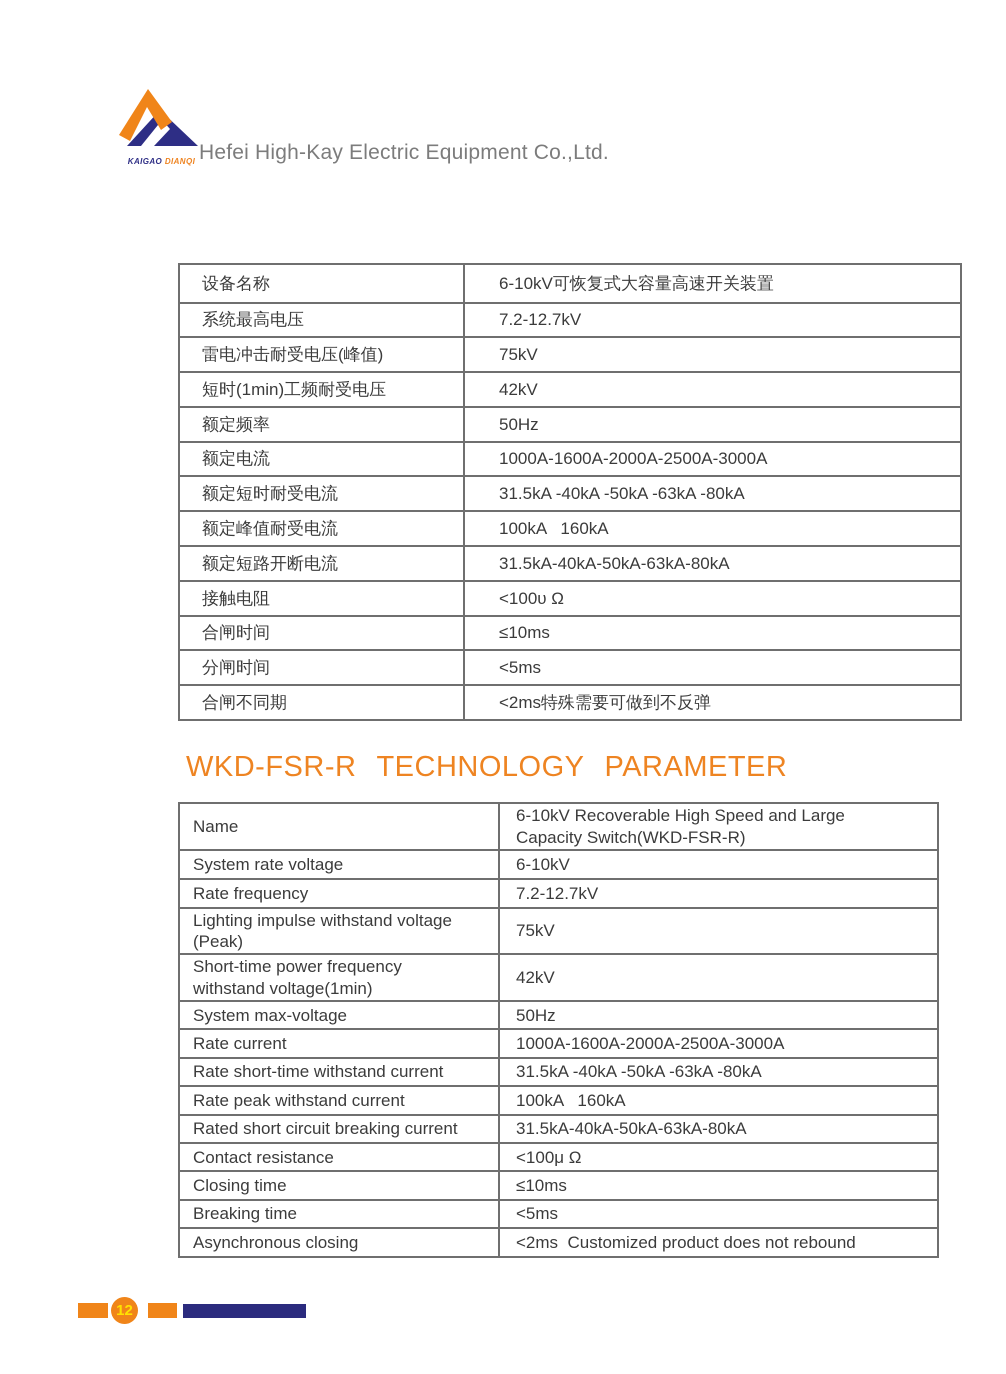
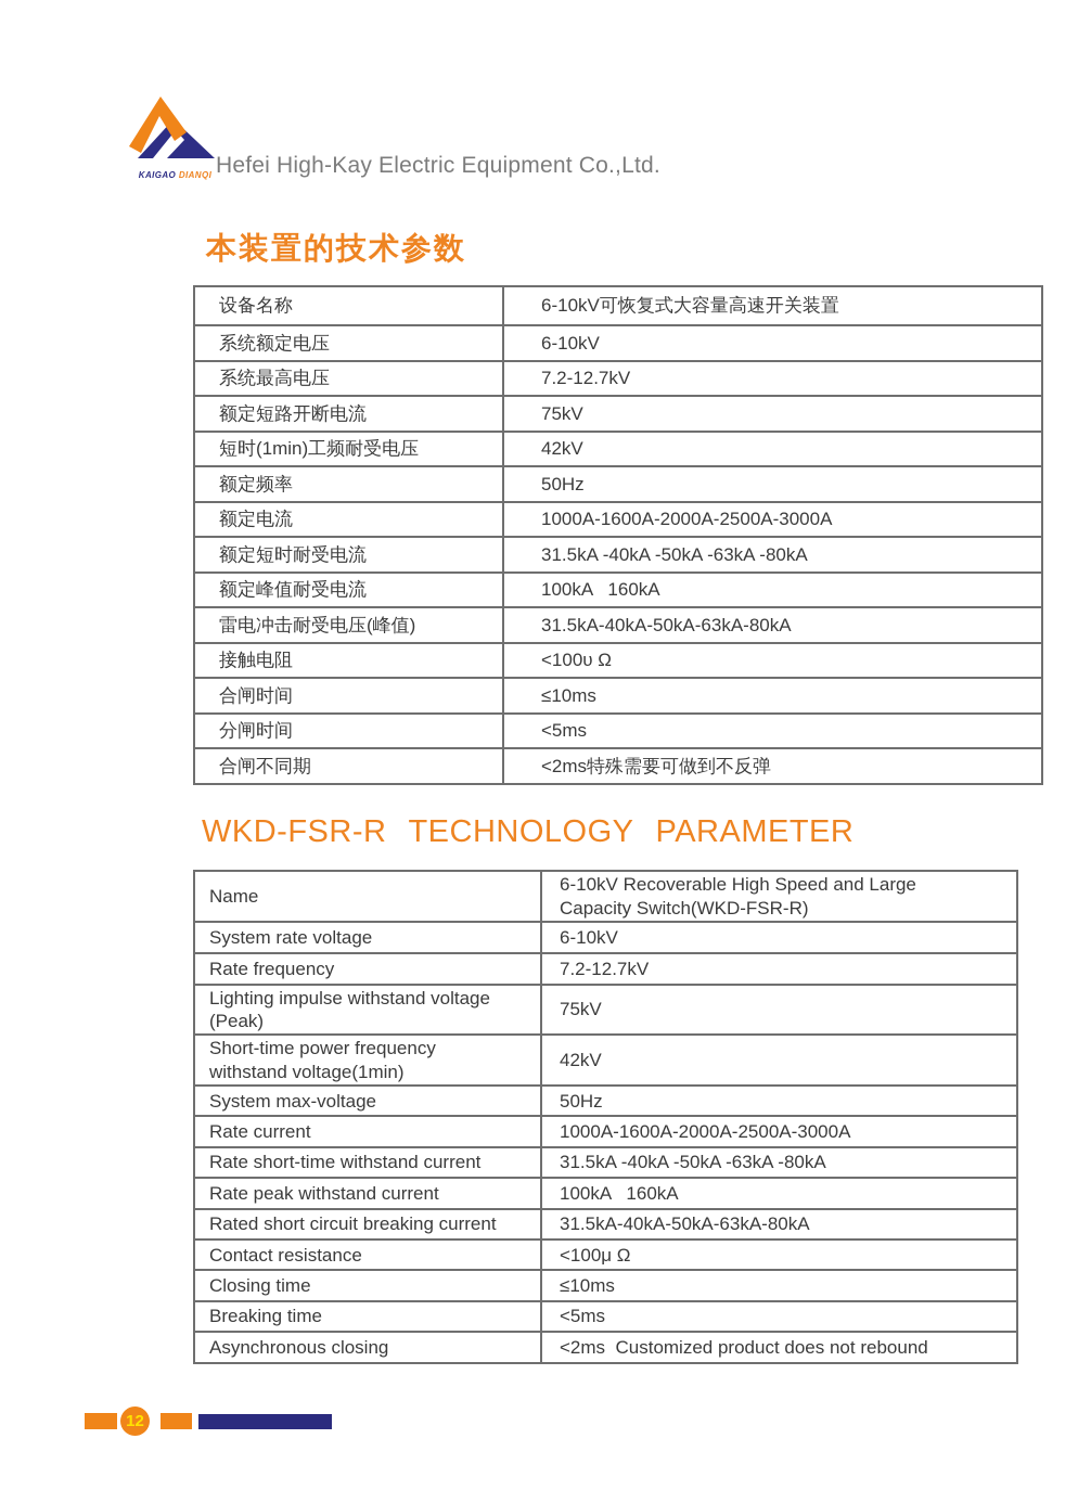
  KAIGAO DIANQI
  Hefei High-Kay Electric Equipment Co.,Ltd.
+ 本装置的技术参数
  设备名称	6-10kV可恢复式大容量高速开关装置
+ 系统额定电压	6-10kV
  系统最高电压	7.2-12.7kV
- 雷电冲击耐受电压(峰值)	75kV
+ 额定短路开断电流	75kV
  短时(1min)工频耐受电压	42kV
  额定频率	50Hz
  额定电流	1000A-1600A-2000A-2500A-3000A
  额定短时耐受电流	31.5kA -40kA -50kA -63kA -80kA
  额定峰值耐受电流	100kA 160kA
- 额定短路开断电流	31.5kA-40kA-50kA-63kA-80kA
+ 雷电冲击耐受电压(峰值)	31.5kA-40kA-50kA-63kA-80kA
  接触电阻	<100υ Ω
  合闸时间	≤10ms
  分闸时间	<5ms
  合闸不同期	<2ms特殊需要可做到不反弹
  WKD-FSR-R TECHNOLOGY PARAMETER
  Name	6-10kV Recoverable High Speed and Large Capacity Switch(WKD-FSR-R)
  System rate voltage	6-10kV
  Rate frequency	7.2-12.7kV
  Lighting impulse withstand voltage (Peak)	75kV
  Short-time power frequency withstand voltage(1min)	42kV
  System max-voltage	50Hz
  Rate current	1000A-1600A-2000A-2500A-3000A
  Rate short-time withstand current	31.5kA -40kA -50kA -63kA -80kA
  Rate peak withstand current	100kA 160kA
  Rated short circuit breaking current	31.5kA-40kA-50kA-63kA-80kA
  Contact resistance	<100μ Ω
  Closing time	≤10ms
  Breaking time	<5ms
  Asynchronous closing	<2ms Customized product does not rebound
  12
